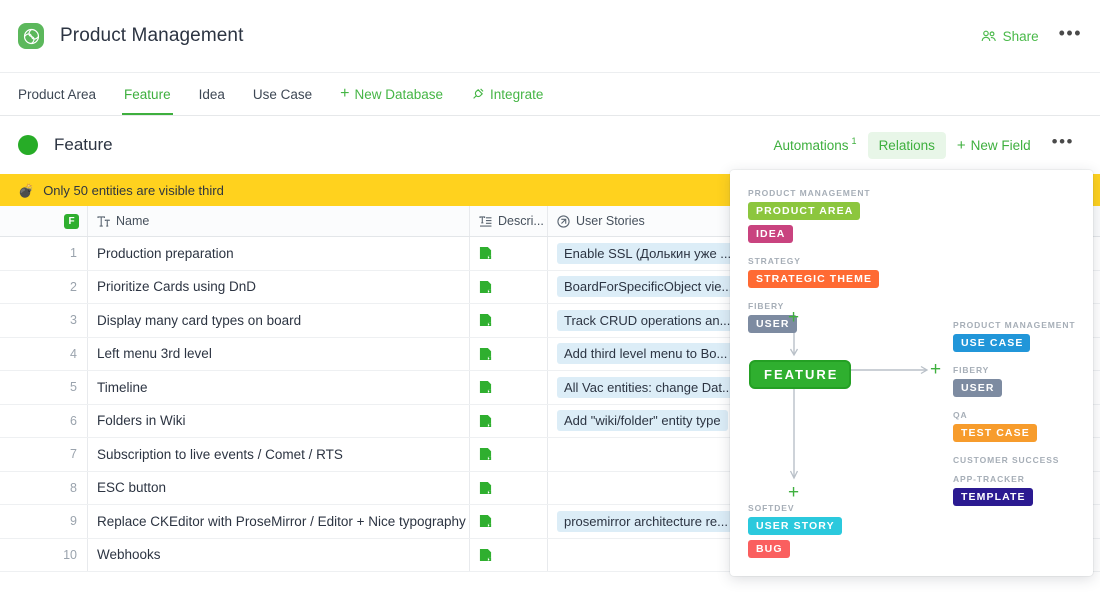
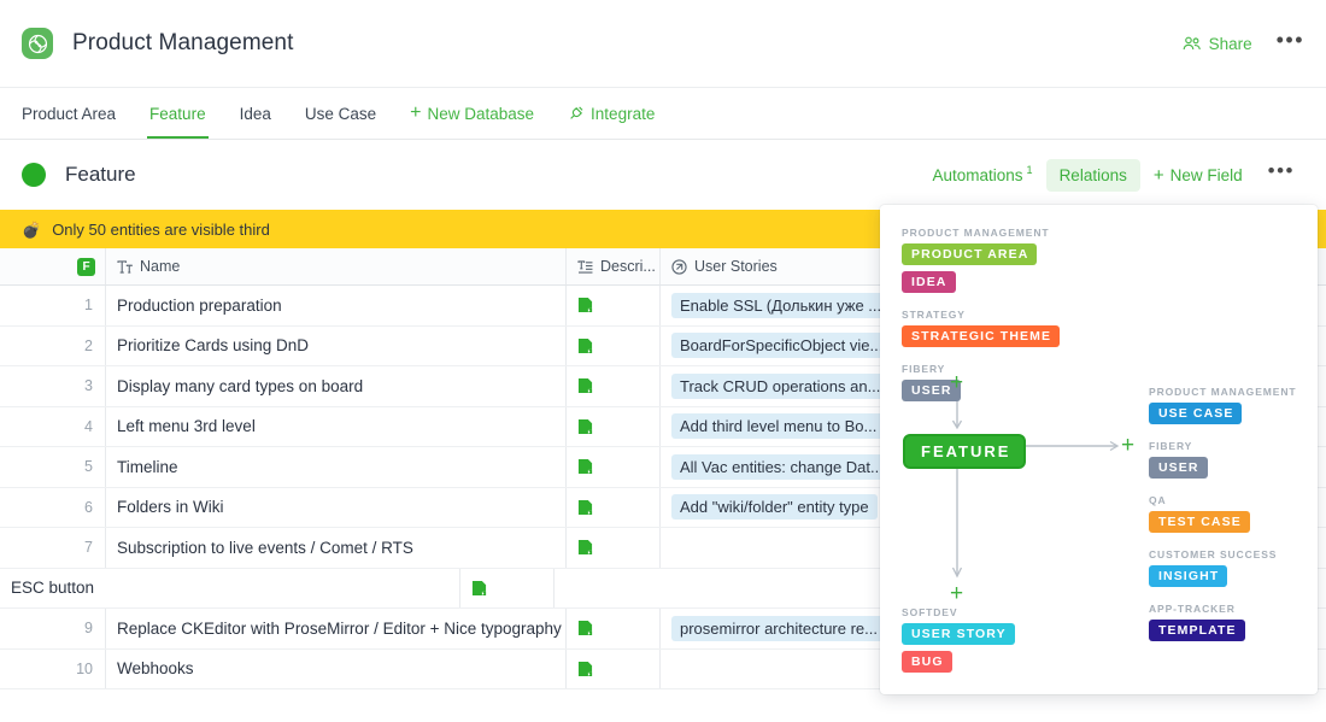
  Product Management
  Share
  •••
  Product Area
  Feature
  Idea
  Use Case
  +
  New Database
  Integrate
  Feature
  Automations
  1
  Relations
  +
  New Field
  •••
  💣
  Only 50 entities are visible third
  F
  Name
  Descri...
  User Stories
  1
  Production preparation
  Enable SSL (Долькин уже ..
  2
  Prioritize Cards using DnD
  BoardForSpecificObject vie..
  3
  Display many card types on board
  Track CRUD operations an...
  4
  Left menu 3rd level
  Add third level menu to Bo...
  5
  Timeline
  All Vac entities: change Dat..
  6
  Folders in Wiki
  Add "wiki/folder" entity type
  7
  Subscription to live events / Comet / RTS
- 8
  ESC button
  9
  Replace CKEditor with ProseMirror / Editor + Nice typography
  prosemirror architecture re...
  10
  Webhooks
  PRODUCT MANAGEMENT
  PRODUCT AREA
  IDEA
  STRATEGY
  STRATEGIC THEME
  FIBERY
  USER
  PRODUCT MANAGEMENT
  USE CASE
  FIBERY
  USER
  QA
  TEST CASE
  CUSTOMER SUCCESS
+ INSIGHT
  APP-TRACKER
  TEMPLATE
  SOFTDEV
  USER STORY
  BUG
  FEATURE
  +
  +
  +
